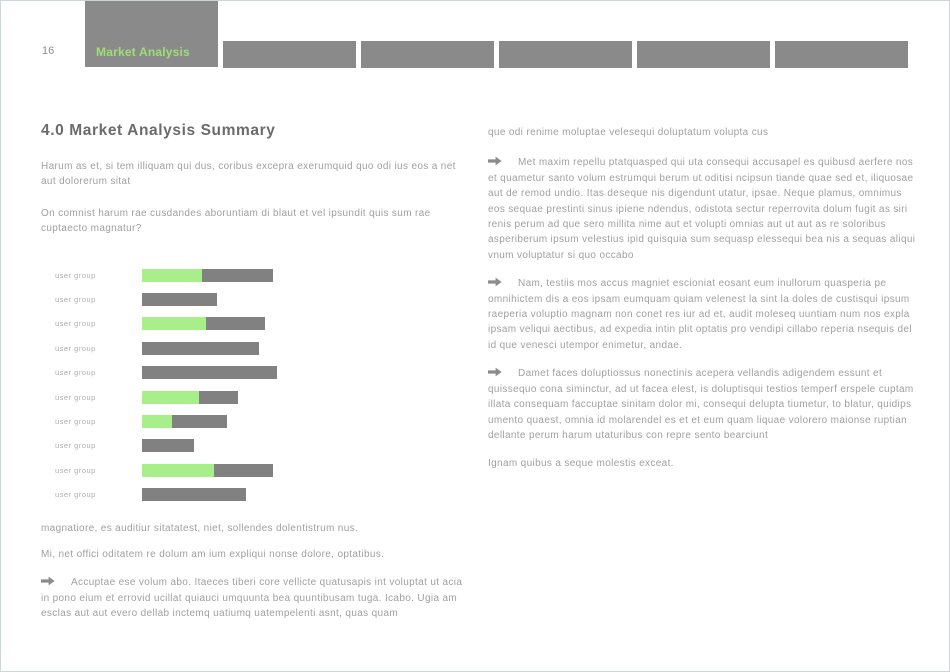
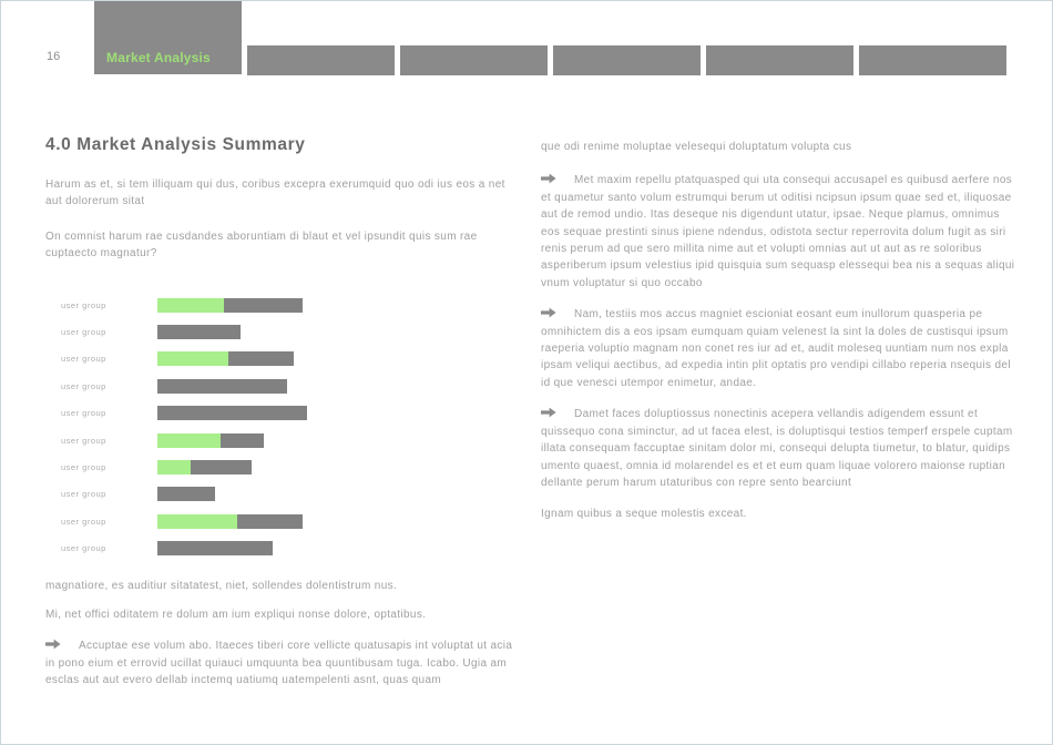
  16
  Market Analysis
  4.0 Market Analysis Summary
  Harum as et, si tem illiquam qui dus, coribus excepra exerumquid quo odi ius eos a net aut dolorerum sitat
  On comnist harum rae cusdandes aboruntiam di blaut et vel ipsundit quis sum rae cuptaecto magnatur?
  user group
  user group
  user group
  user group
  user group
  user group
  user group
  user group
  user group
  user group
  magnatiore, es auditiur sitatatest, niet, sollendes dolentistrum nus.
  Mi, net offici oditatem re dolum am ium expliqui nonse dolore, optatibus.
  Accuptae ese volum abo. Itaeces tiberi core vellicte quatusapis int voluptat ut acia in pono eium et errovid ucillat quiauci umquunta bea quuntibusam tuga. Icabo. Ugia am esclas aut aut evero dellab inctemq uatiumq uatempelenti asnt, quas quam
  que odi renime moluptae velesequi doluptatum volupta cus
- Met maxim repellu ptatquasped qui uta consequi accusapel es quibusd aerfere nos et quametur santo volum estrumqui berum ut oditisi ncipsun tiande quae sed et, iliquosae aut de remod undio. Itas deseque nis digendunt utatur, ipsae. Neque plamus, omnimus eos sequae prestinti sinus ipiene ndendus, odistota sectur reperrovita dolum fugit as siri renis perum ad que sero millita nime aut et volupti omnias aut ut aut as re soloribus asperiberum ipsum velestius ipid quisquia sum sequasp elessequi bea nis a sequas aliqui vnum voluptatur si quo occabo
+ Met maxim repellu ptatquasped qui uta consequi accusapel es quibusd aerfere nos et quametur santo volum estrumqui berum ut oditisi ncipsun ipsum quae sed et, iliquosae aut de remod undio. Itas deseque nis digendunt utatur, ipsae. Neque plamus, omnimus eos sequae prestinti sinus ipiene ndendus, odistota sectur reperrovita dolum fugit as siri renis perum ad que sero millita nime aut et volupti omnias aut ut aut as re soloribus asperiberum ipsum velestius ipid quisquia sum sequasp elessequi bea nis a sequas aliqui vnum voluptatur si quo occabo
  Nam, testiis mos accus magniet escioniat eosant eum inullorum quasperia pe omnihictem dis a eos ipsam eumquam quiam velenest la sint la doles de custisqui ipsum raeperia voluptio magnam non conet res iur ad et, audit moleseq uuntiam num nos expla ipsam veliqui aectibus, ad expedia intin plit optatis pro vendipi cillabo reperia nsequis del id que venesci utempor enimetur, andae.
  Damet faces doluptiossus nonectinis acepera vellandis adigendem essunt et quissequo cona siminctur, ad ut facea elest, is doluptisqui testios temperf erspele cuptam illata consequam faccuptae sinitam dolor mi, consequi delupta tiumetur, to blatur, quidips umento quaest, omnia id molarendel es et et eum quam liquae volorero maionse ruptian dellante perum harum utaturibus con repre sento bearciunt
  Ignam quibus a seque molestis exceat.
